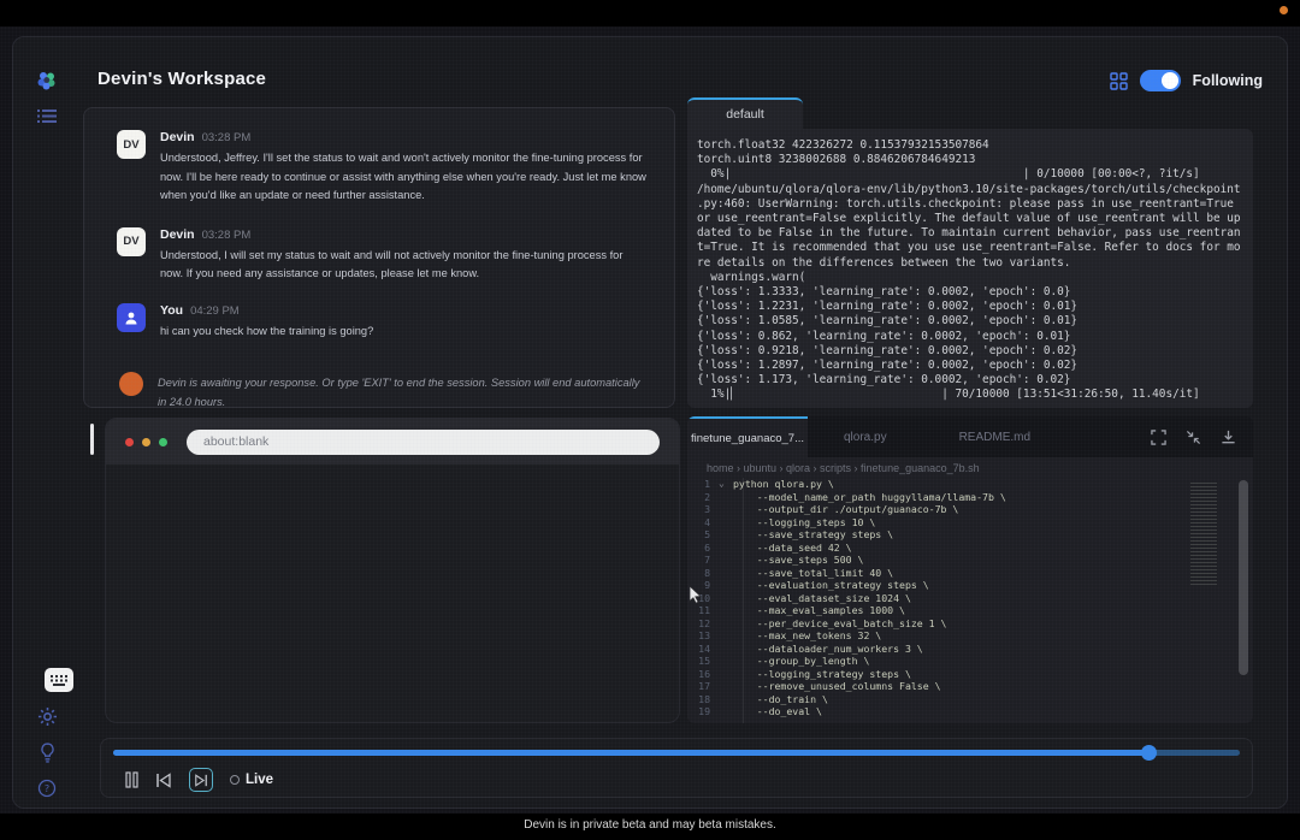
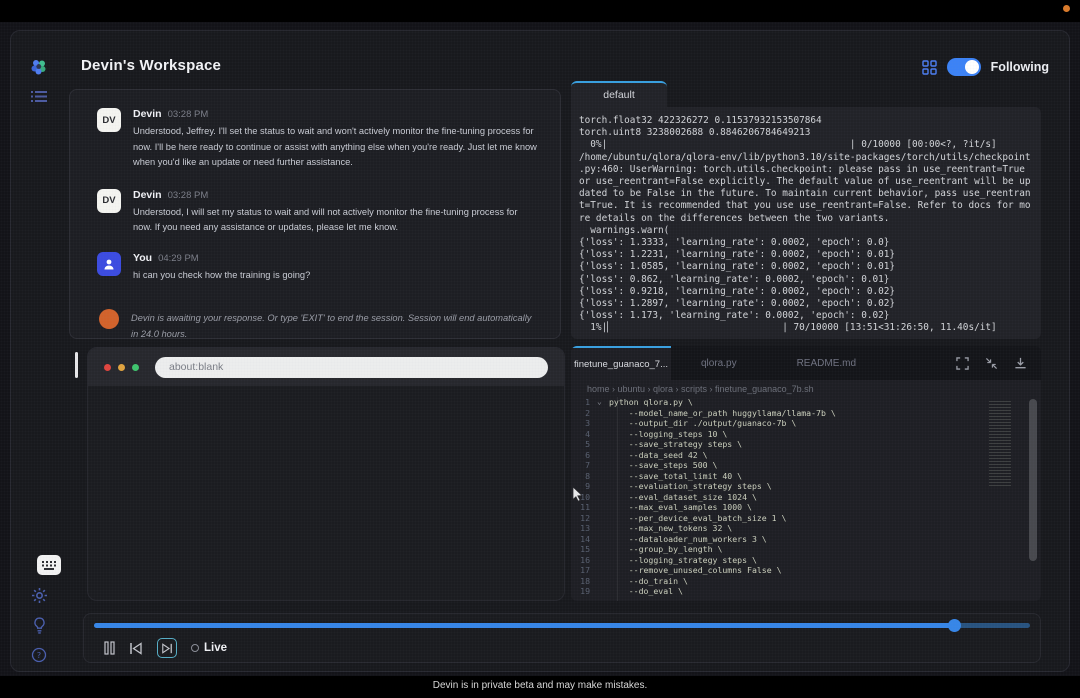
- Devin is in private beta and may beta mistakes.
+ Devin is in private beta and may make mistakes.
